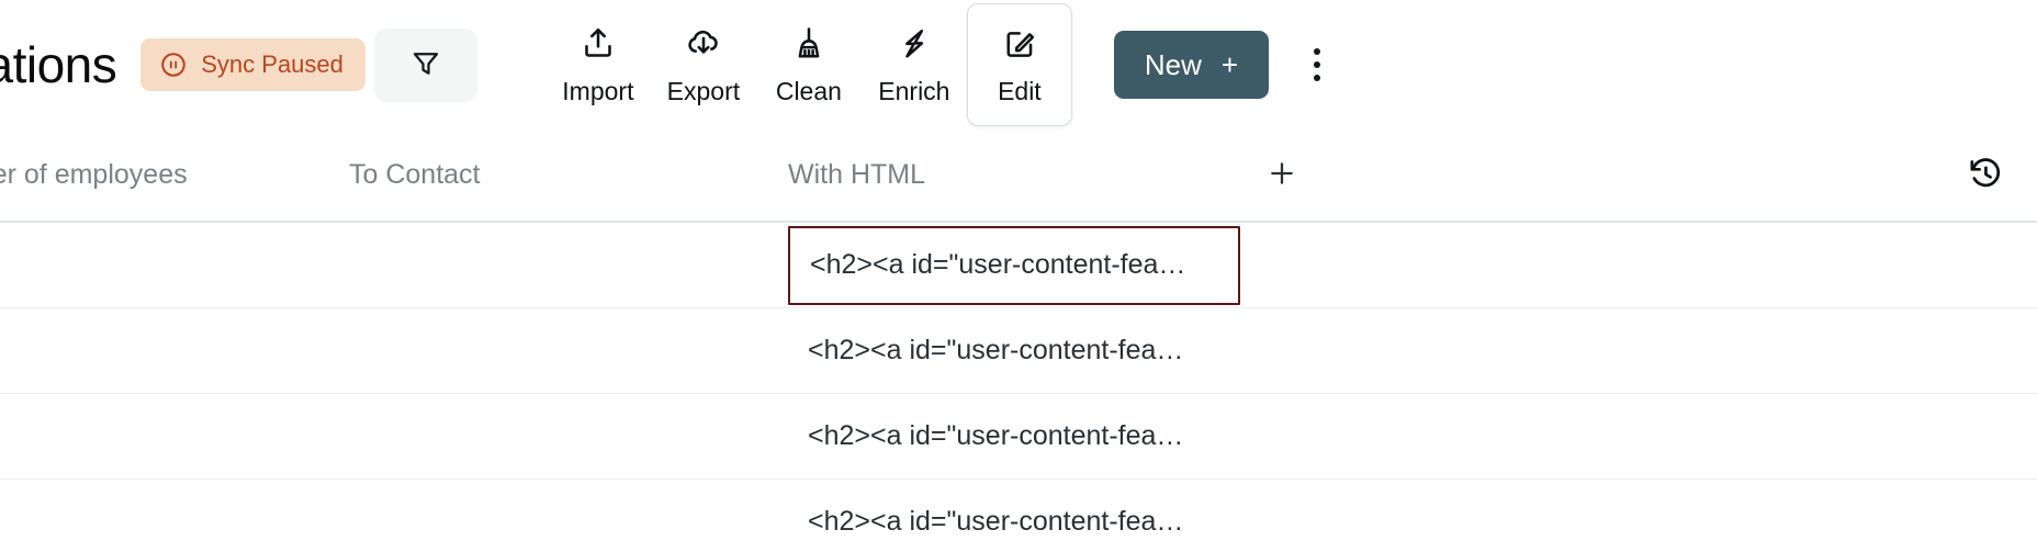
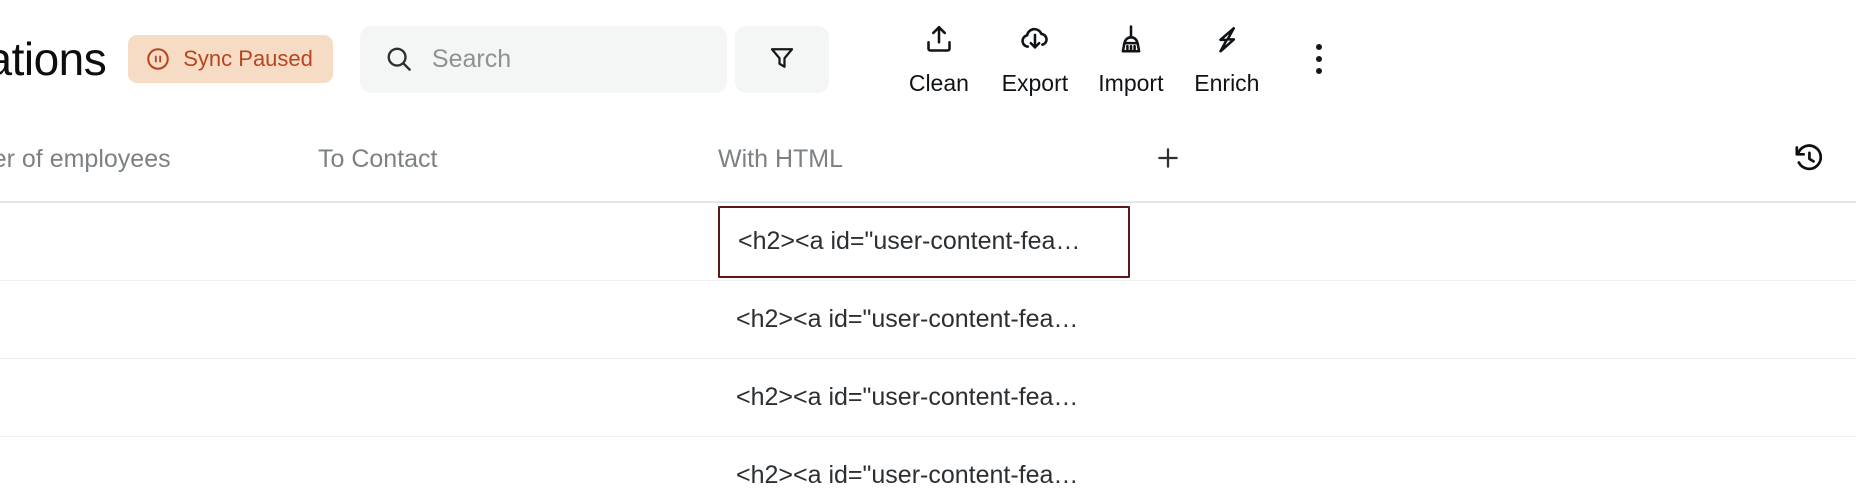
  tions
  Sync Paused
+ Search
- Import
+ Clean
  Export
- Clean
+ Import
  Enrich
- Edit
- New
- +
  r of employees
  To Contact
  With HTML
  <h2><a id="user-content-fea…
  <h2><a id="user-content-fea…
  <h2><a id="user-content-fea…
  <h2><a id="user-content-fea…
